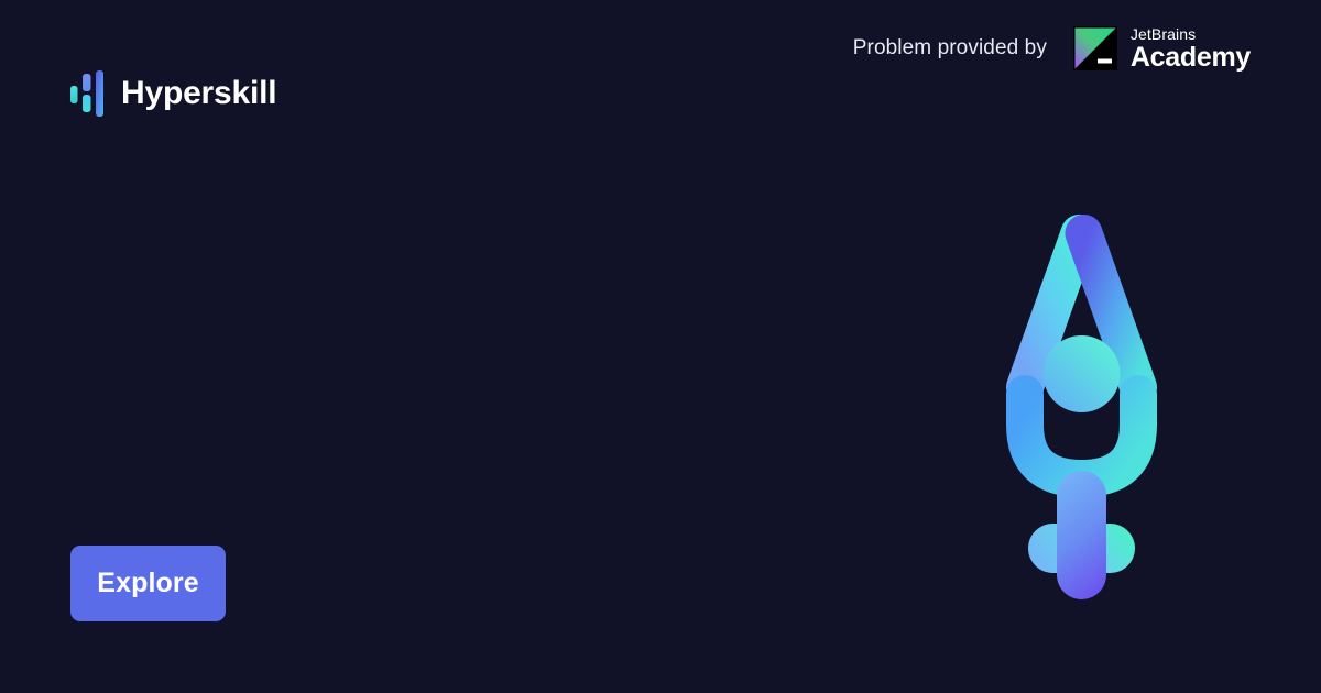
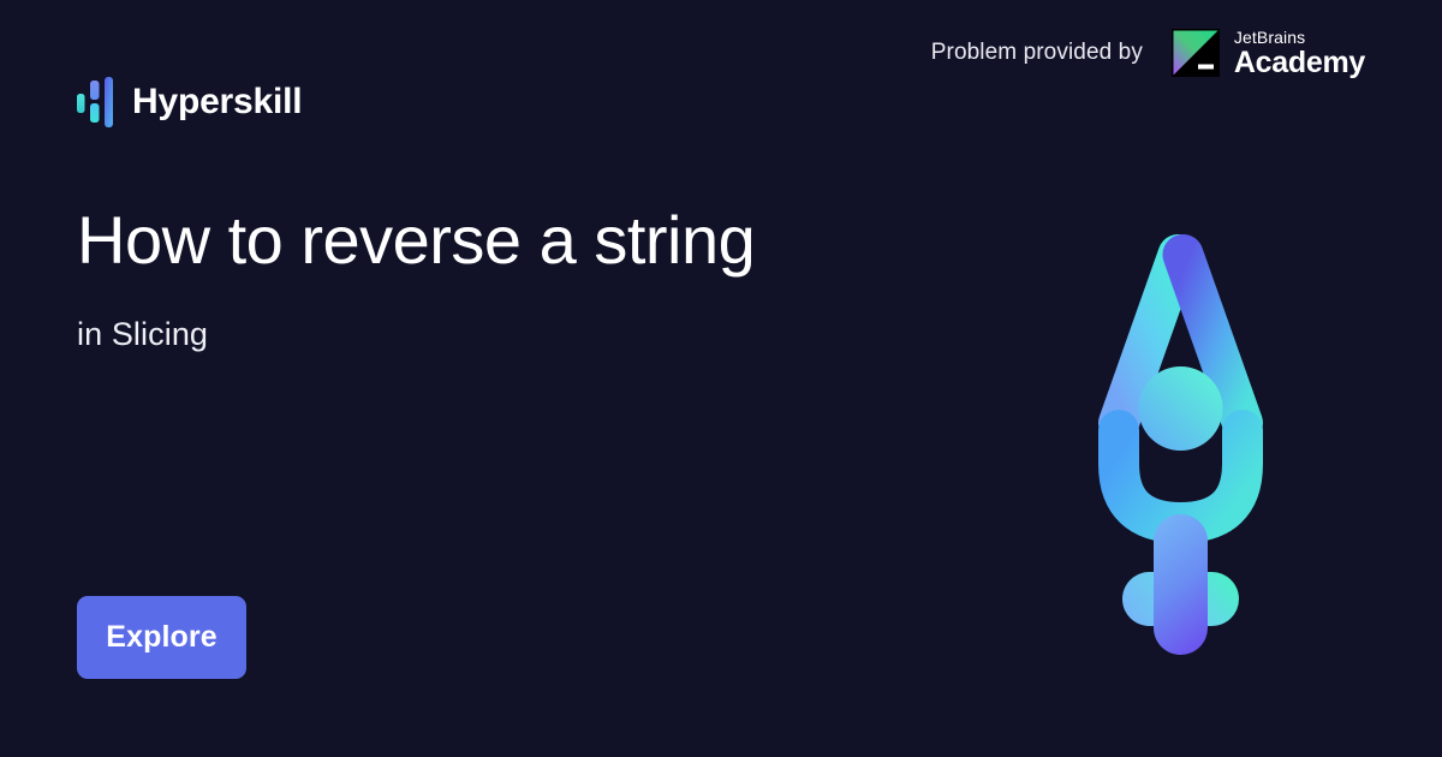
  Hyperskill
  Problem provided by
  JetBrains
  Academy
+ How to reverse a string
+ in Slicing
  Explore
